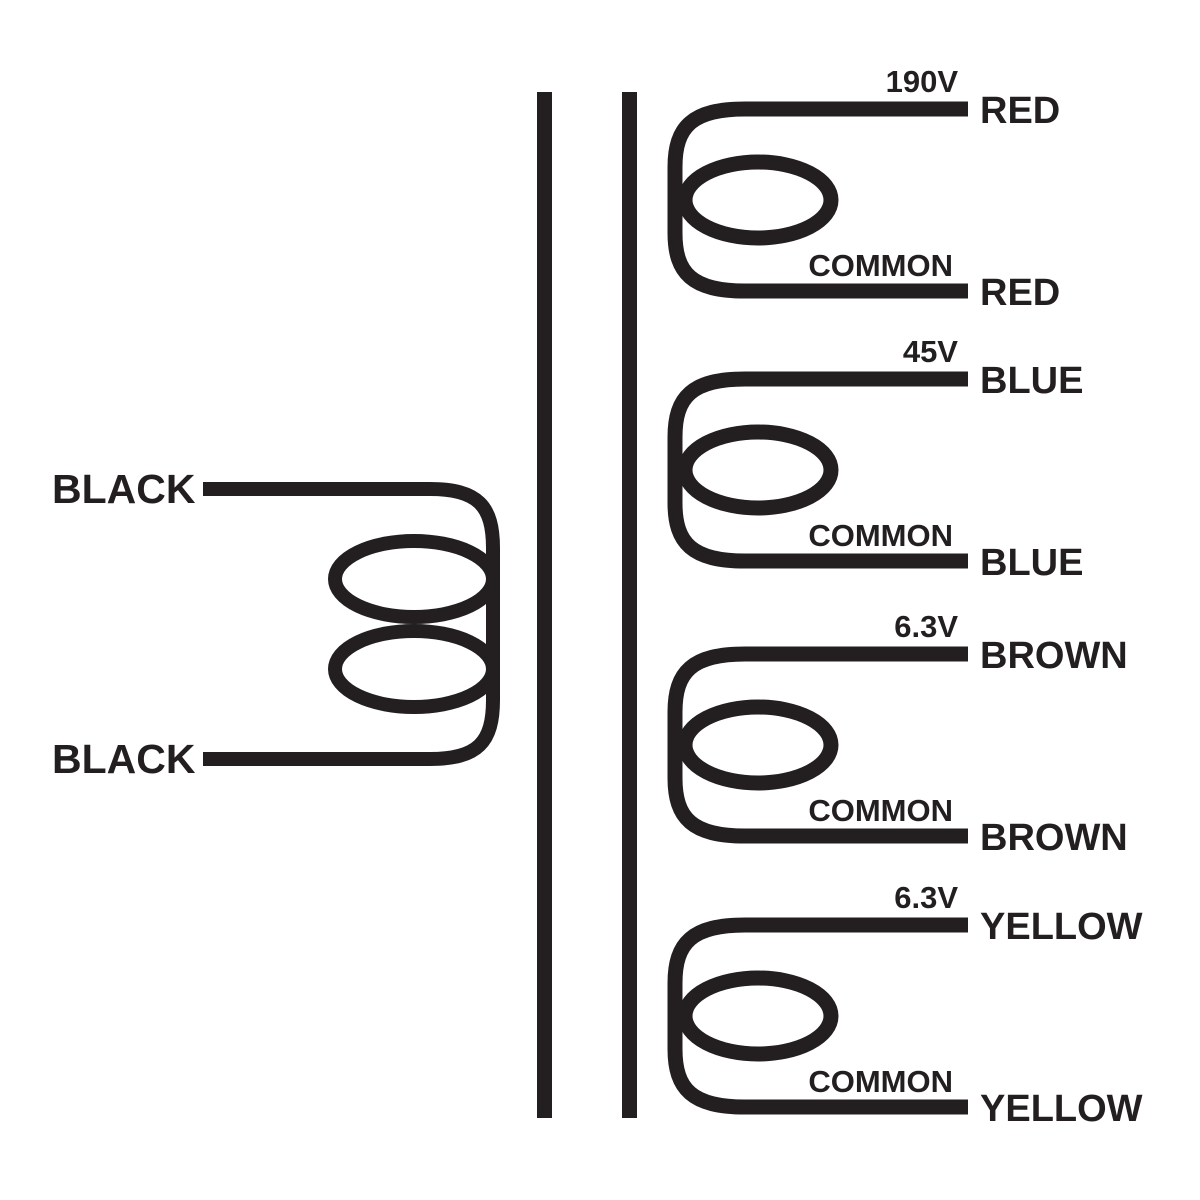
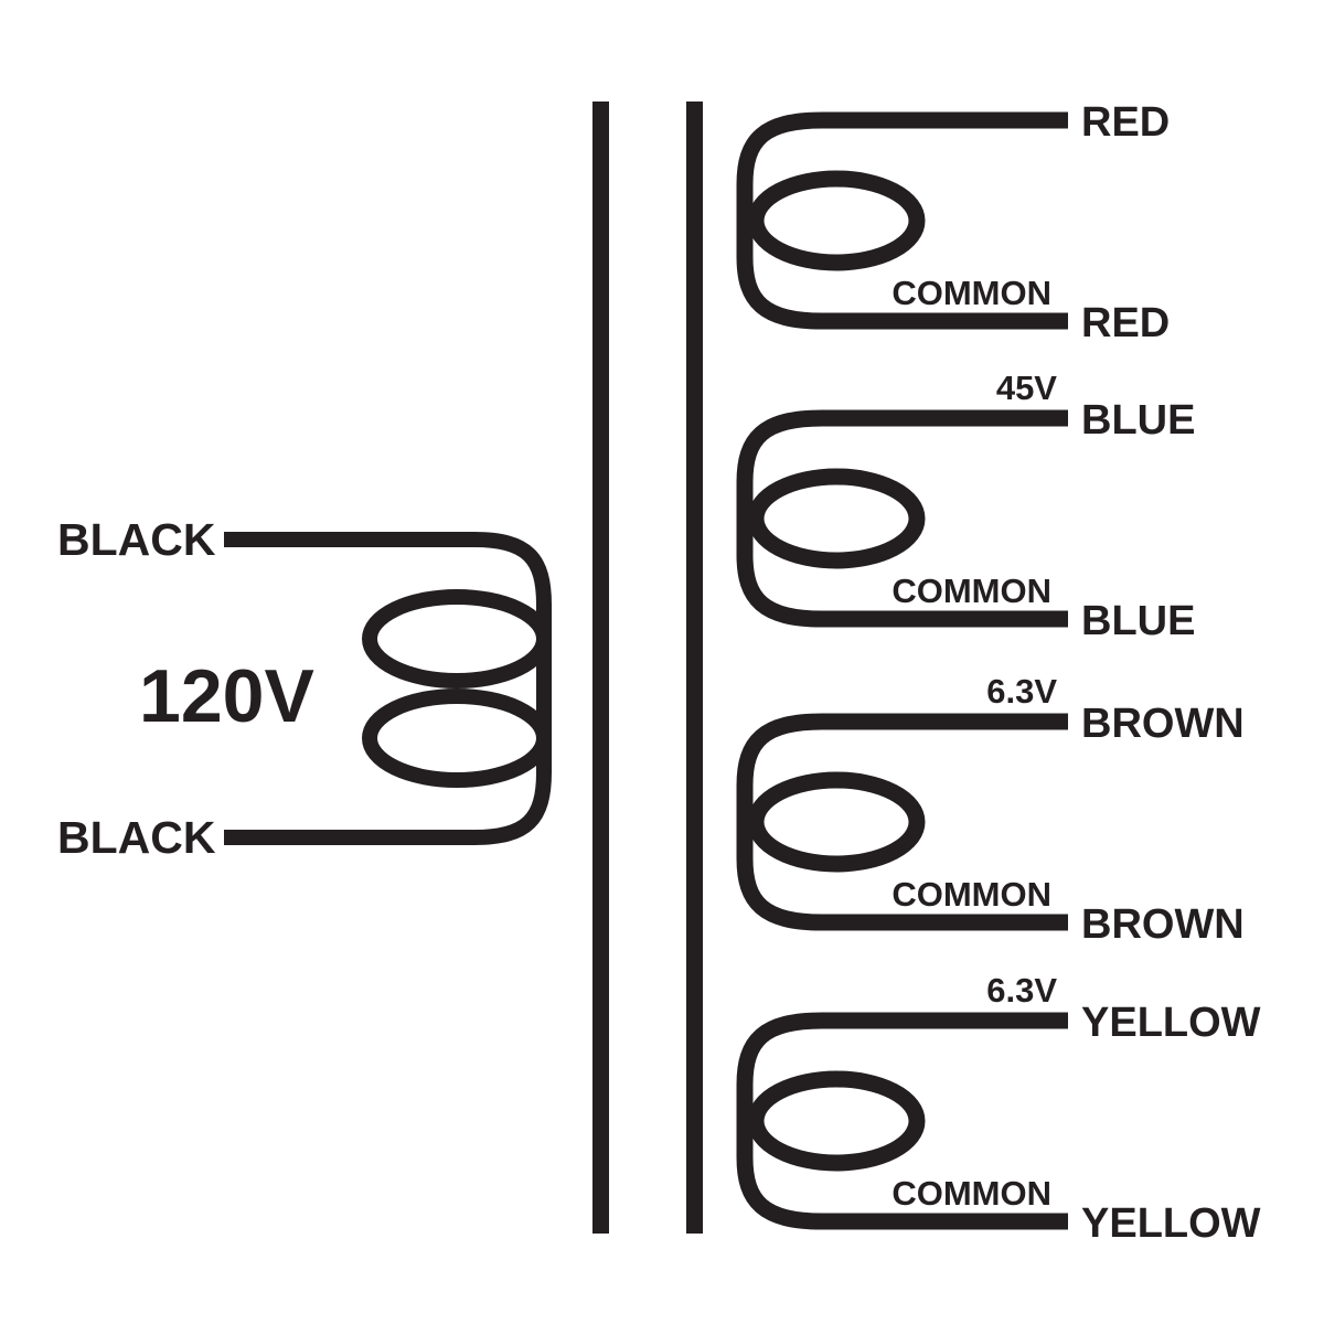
  BLACK
+ 120V
  BLACK
- 190V
  RED
  COMMON
  RED
  45V
  BLUE
  COMMON
  BLUE
  6.3V
  BROWN
  COMMON
  BROWN
  6.3V
  YELLOW
  COMMON
  YELLOW
